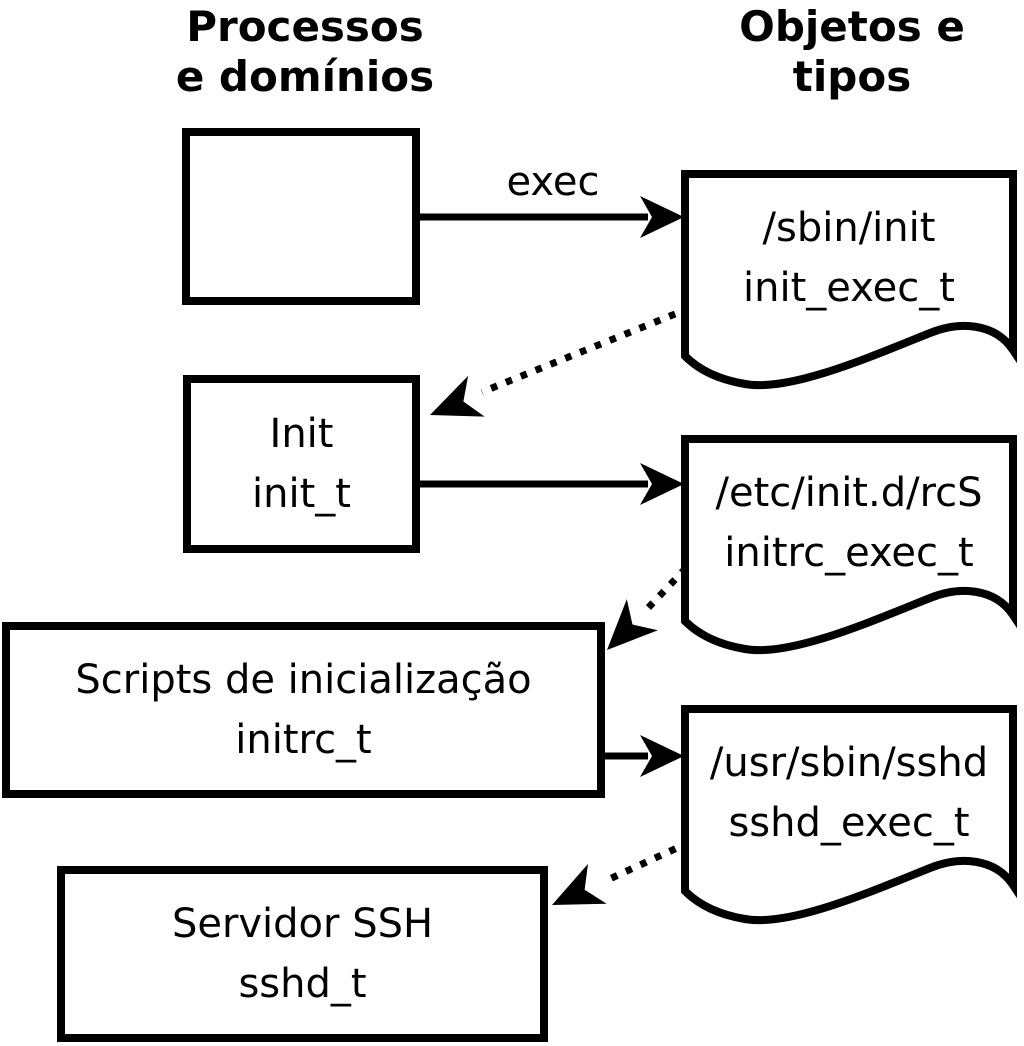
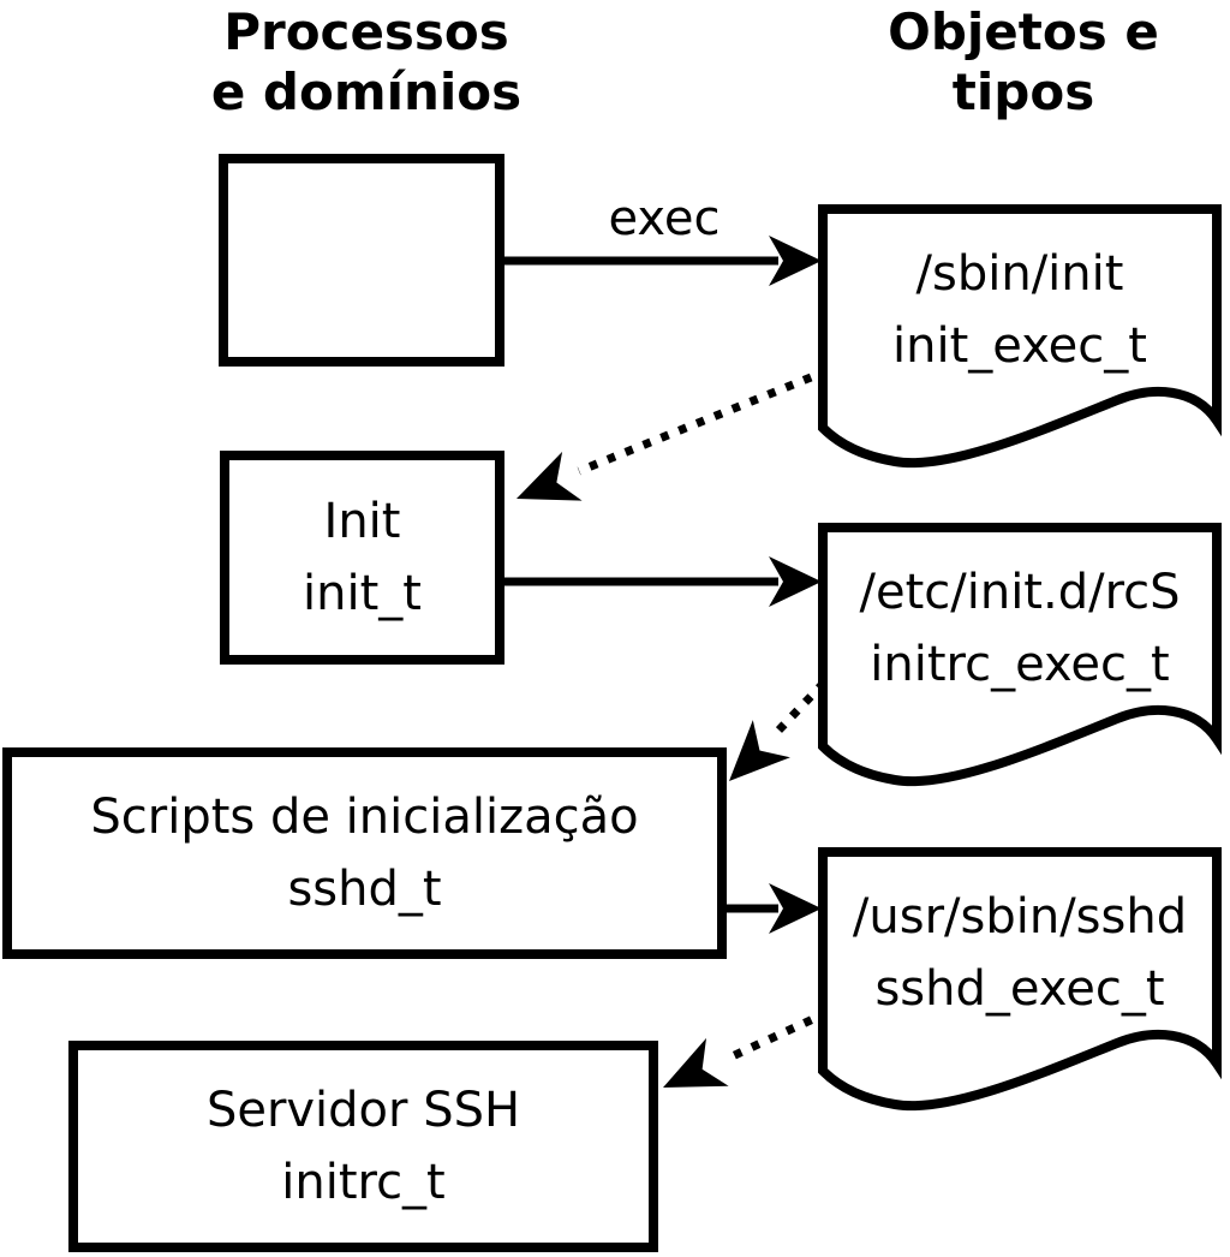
  Processos
  e domínios
  Objetos e
  tipos
  exec
  Init
  init_t
  Scripts de inicialização
- initrc_t
+ sshd_t
  Servidor SSH
- sshd_t
+ initrc_t
  /sbin/init
  init_exec_t
  /etc/init.d/rcS
  initrc_exec_t
  /usr/sbin/sshd
  sshd_exec_t
